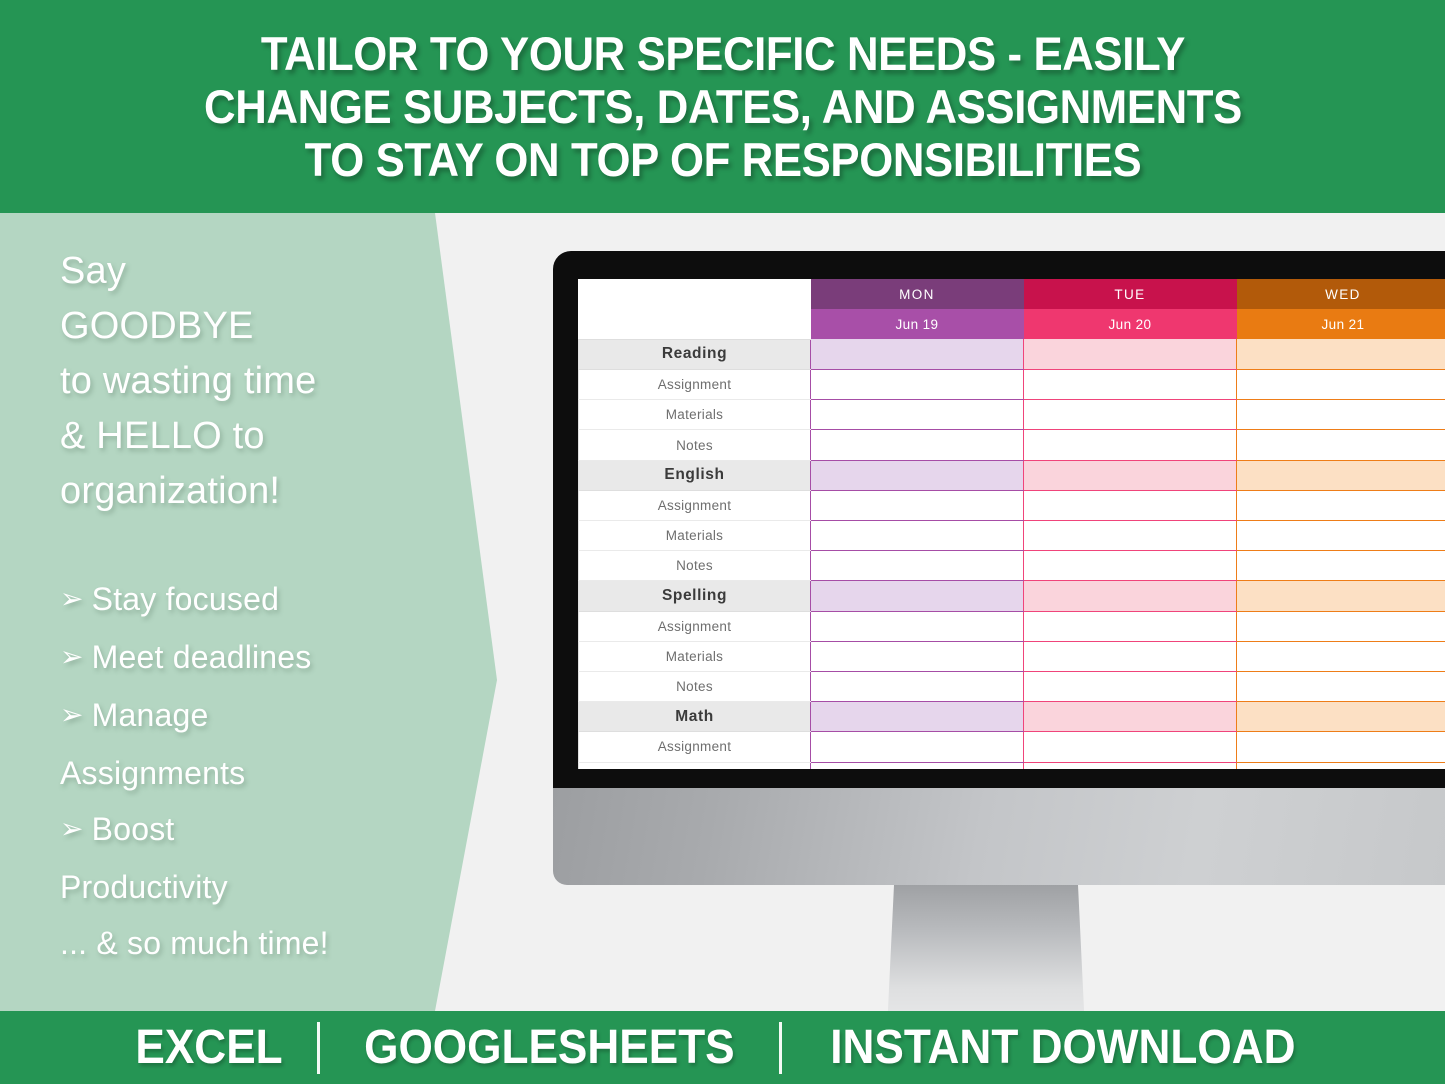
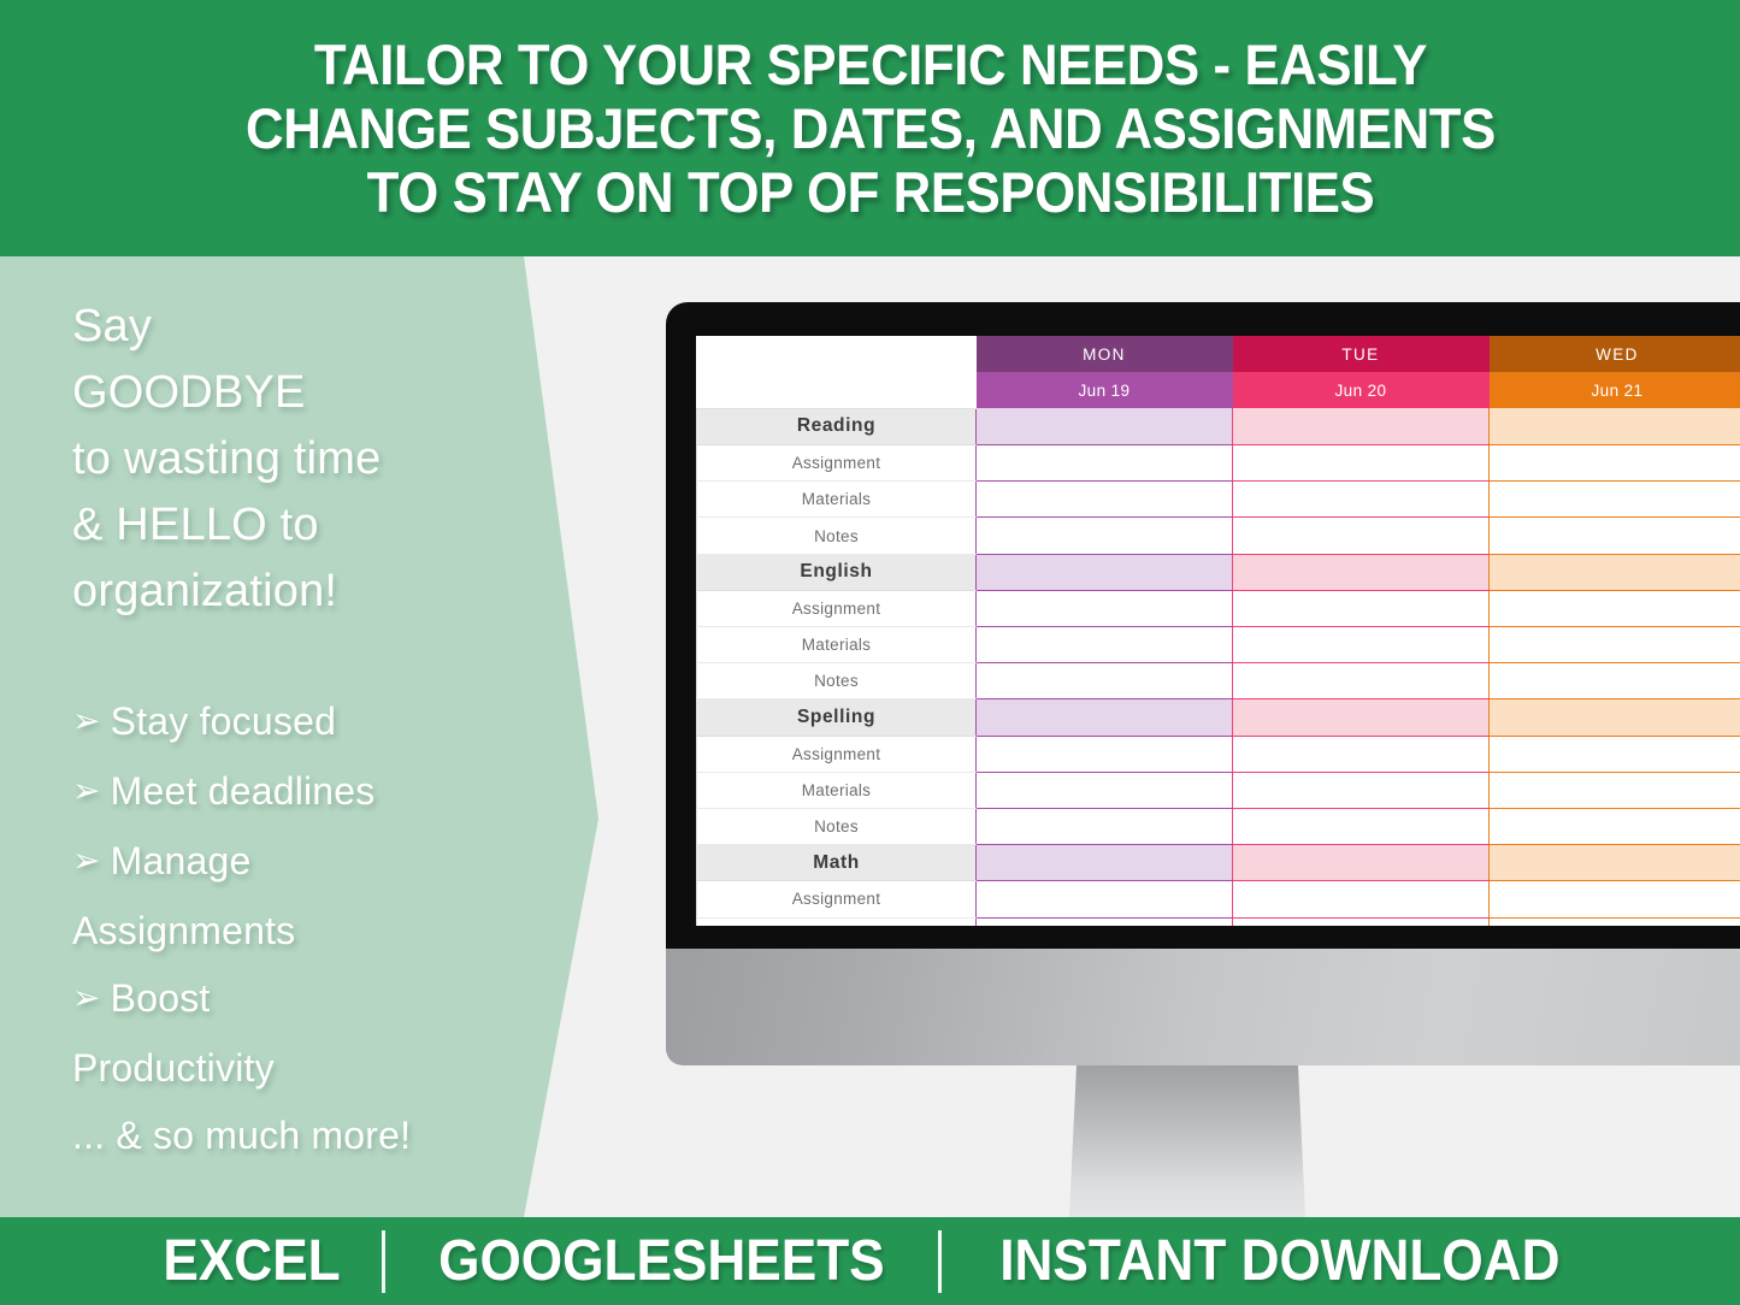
  TAILOR TO YOUR SPECIFIC NEEDS - EASILY
  CHANGE SUBJECTS, DATES, AND ASSIGNMENTS
  TO STAY ON TOP OF RESPONSIBILITIES
  Say
  GOODBYE
  to wasting time
  & HELLO to
  organization!
  ➢ Stay focused
  ➢ Meet deadlines
  ➢ Manage
  Assignments
  ➢ Boost
  Productivity
- ... & so much time!
+ ... & so much more!
  	MON	TUE	WED
  Jun 19	Jun 20	Jun 21
  Reading
  Assignment
  Materials
  Notes
  English
  Assignment
  Materials
  Notes
  Spelling
  Assignment
  Materials
  Notes
  Math
  Assignment
  EXCEL
  GOOGLESHEETS
  INSTANT DOWNLOAD
